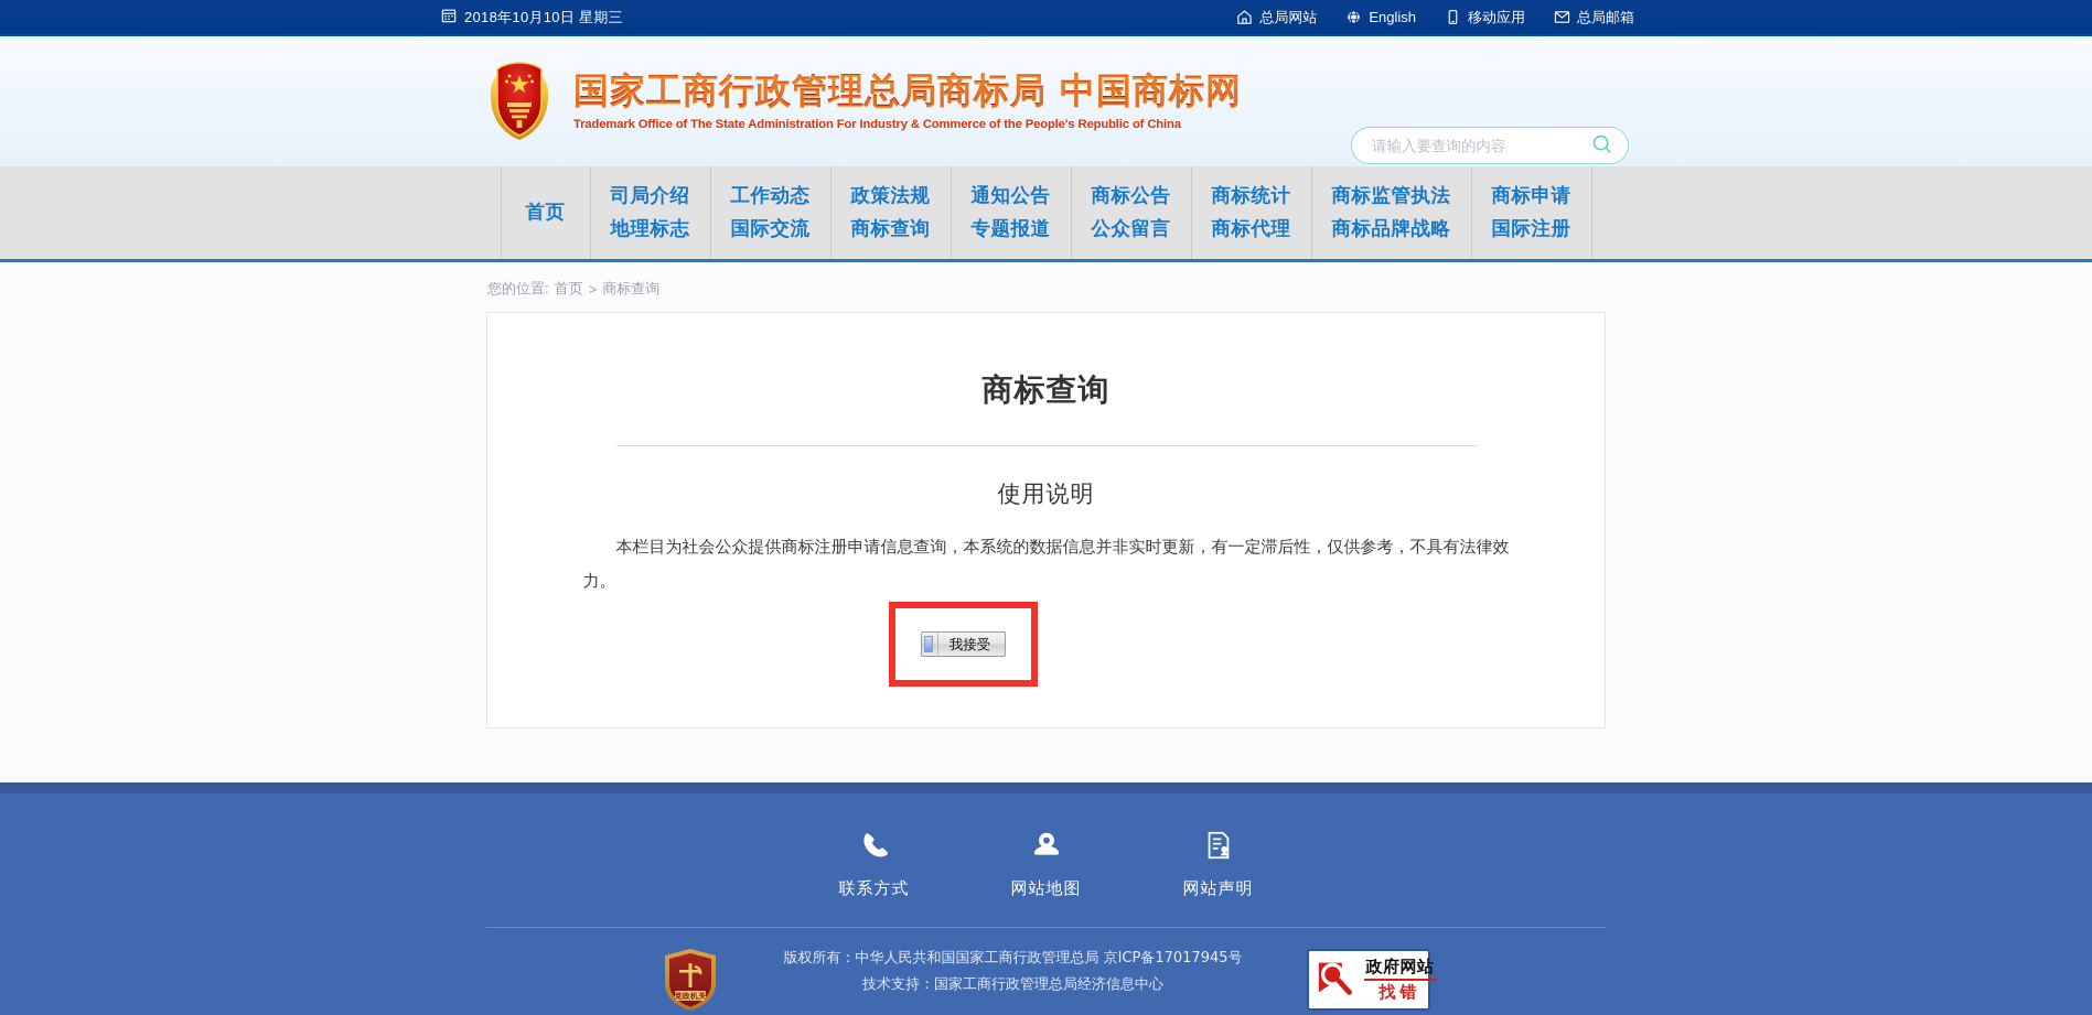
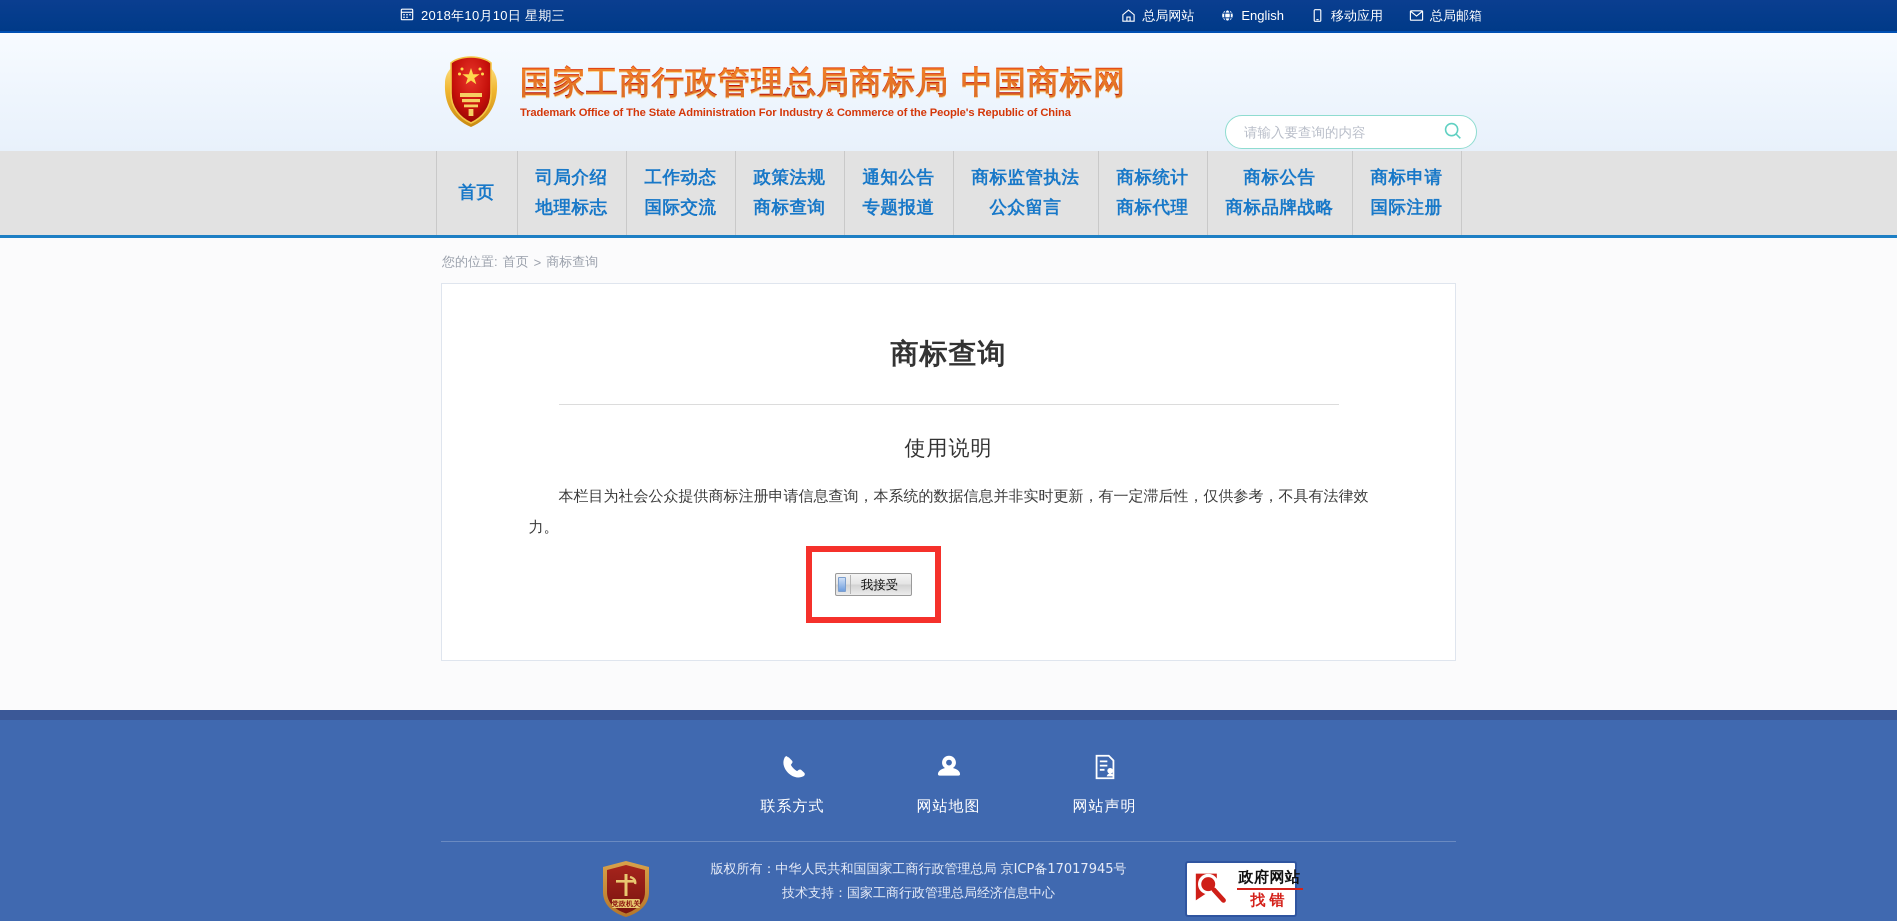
  2018年10月10日 星期三
  总局网站
  English
  移动应用
  总局邮箱
  国家工商行政管理总局商标局 中国商标网
  Trademark Office of The State Administration For Industry & Commerce of the People's Republic of China
  请输入要查询的内容
  首页
  司局介绍
  地理标志
  工作动态
  国际交流
  政策法规
  商标查询
  通知公告
  专题报道
- 商标公告
+ 商标监管执法
  公众留言
  商标统计
  商标代理
- 商标监管执法
+ 商标公告
  商标品牌战略
  商标申请
  国际注册
  您的位置:
  首页
  >
  商标查询
  商标查询
  使用说明
  本栏目为社会公众提供商标注册申请信息查询，本系统的数据信息并非实时更新，有一定滞后性，仅供参考，不具有法律效力。
  我接受
  联系方式
  网站地图
  网站声明
  党政机关
  版权所有：中华人民共和国国家工商行政管理总局 京ICP备17017945号
  技术支持：国家工商行政管理总局经济信息中心
  政府网站
  找错
